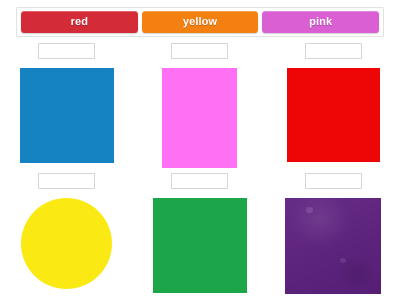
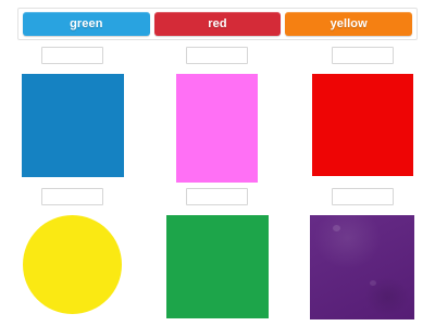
+ green
  red
  yellow
- pink
